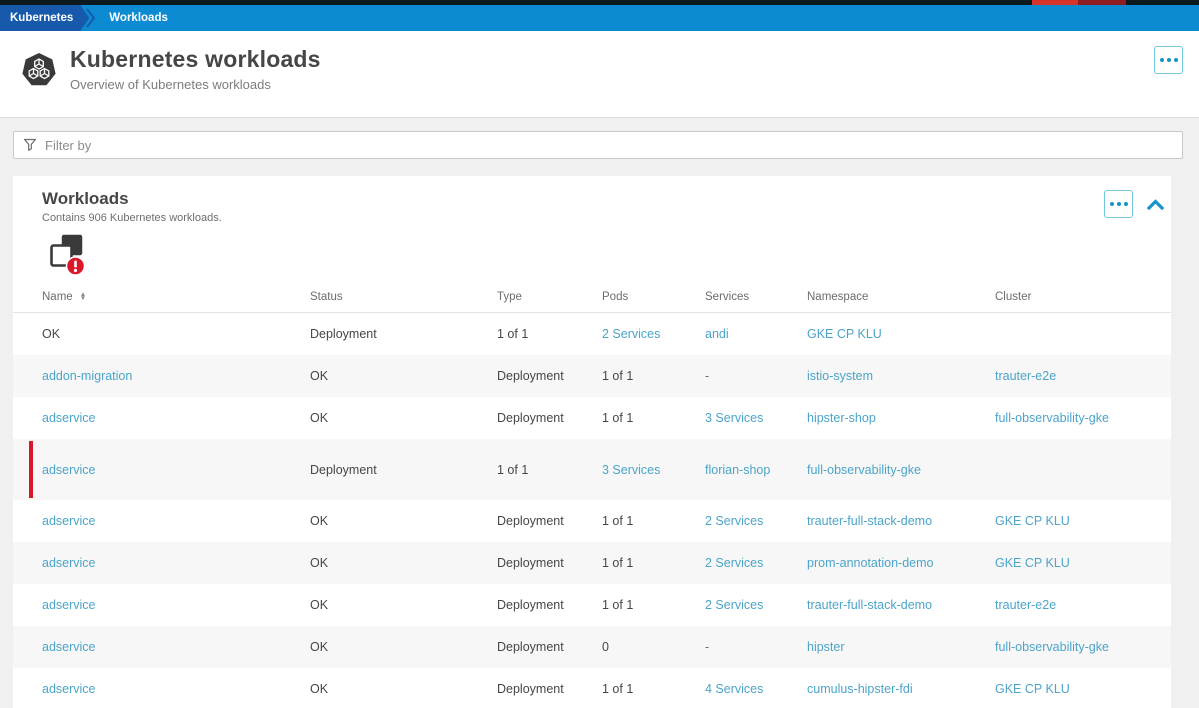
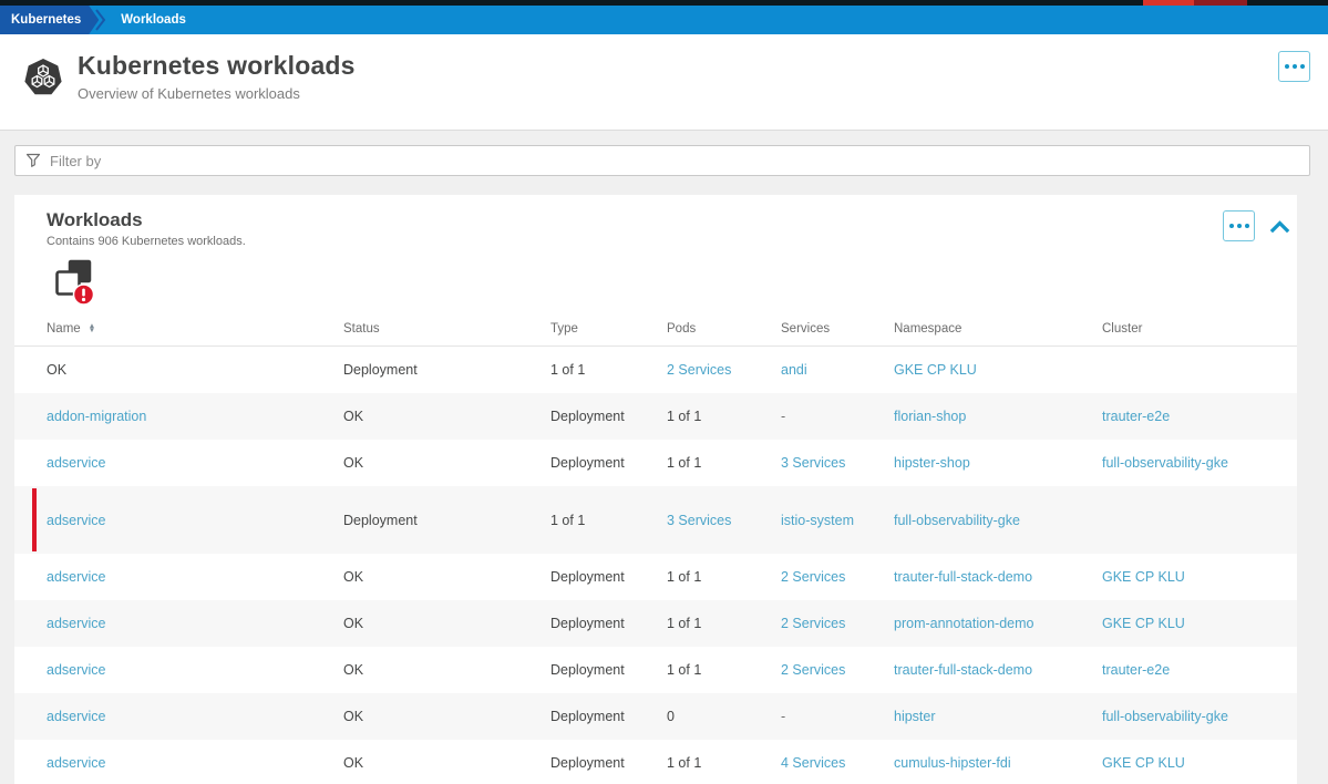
  Kubernetes
  Workloads
  Kubernetes workloads
  Overview of Kubernetes workloads
  Filter by
  Workloads
  Contains 906 Kubernetes workloads.
  Name
  Status
  Type
  Pods
  Services
  Namespace
  Cluster
  OK
  Deployment
  1 of 1
  2 Services
  andi
  GKE CP KLU
  addon-migration
  OK
  Deployment
  1 of 1
  -
- istio-system
+ florian-shop
  trauter-e2e
  adservice
  OK
  Deployment
  1 of 1
  3 Services
  hipster-shop
  full-observability-gke
  adservice
  Deployment
  1 of 1
  3 Services
- florian-shop
+ istio-system
  full-observability-gke
  adservice
  OK
  Deployment
  1 of 1
  2 Services
  trauter-full-stack-demo
  GKE CP KLU
  adservice
  OK
  Deployment
  1 of 1
  2 Services
  prom-annotation-demo
  GKE CP KLU
  adservice
  OK
  Deployment
  1 of 1
  2 Services
  trauter-full-stack-demo
  trauter-e2e
  adservice
  OK
  Deployment
  0
  -
  hipster
  full-observability-gke
  adservice
  OK
  Deployment
  1 of 1
  4 Services
  cumulus-hipster-fdi
  GKE CP KLU
